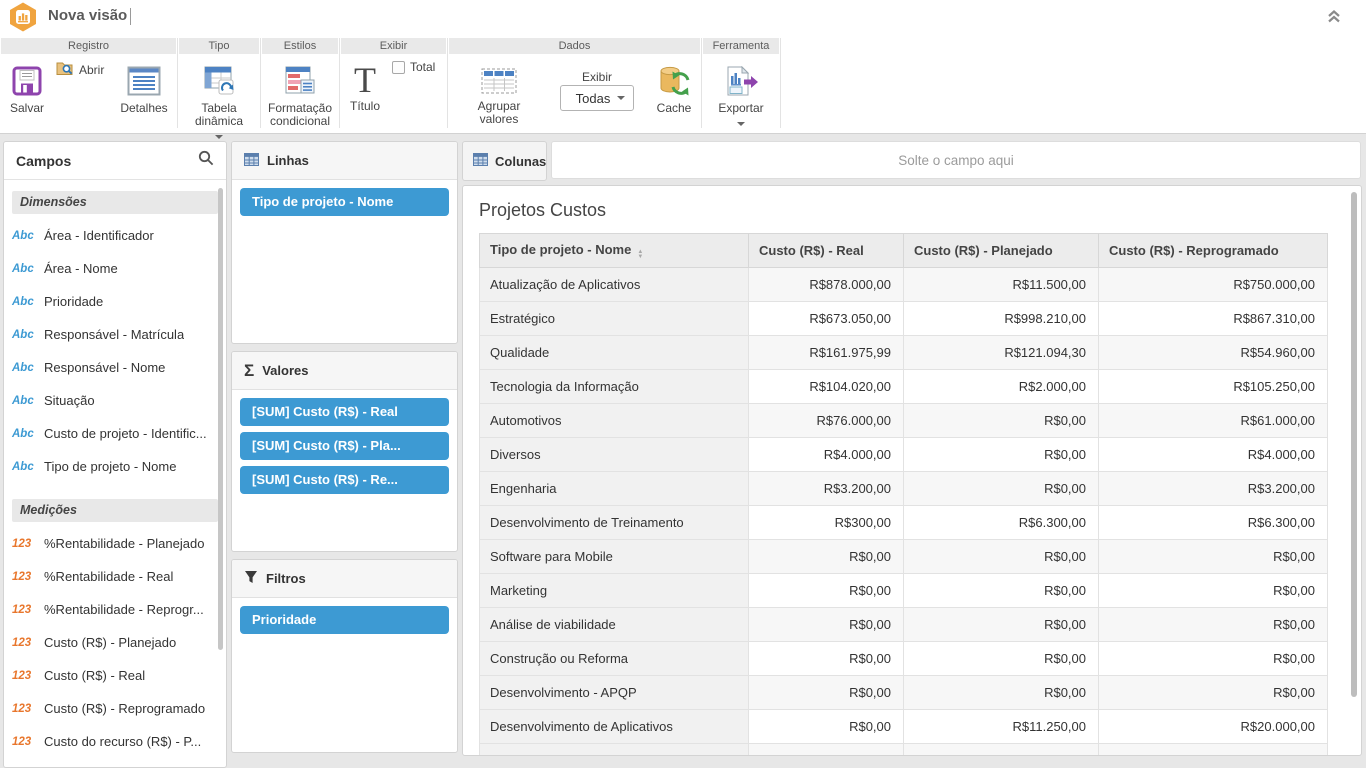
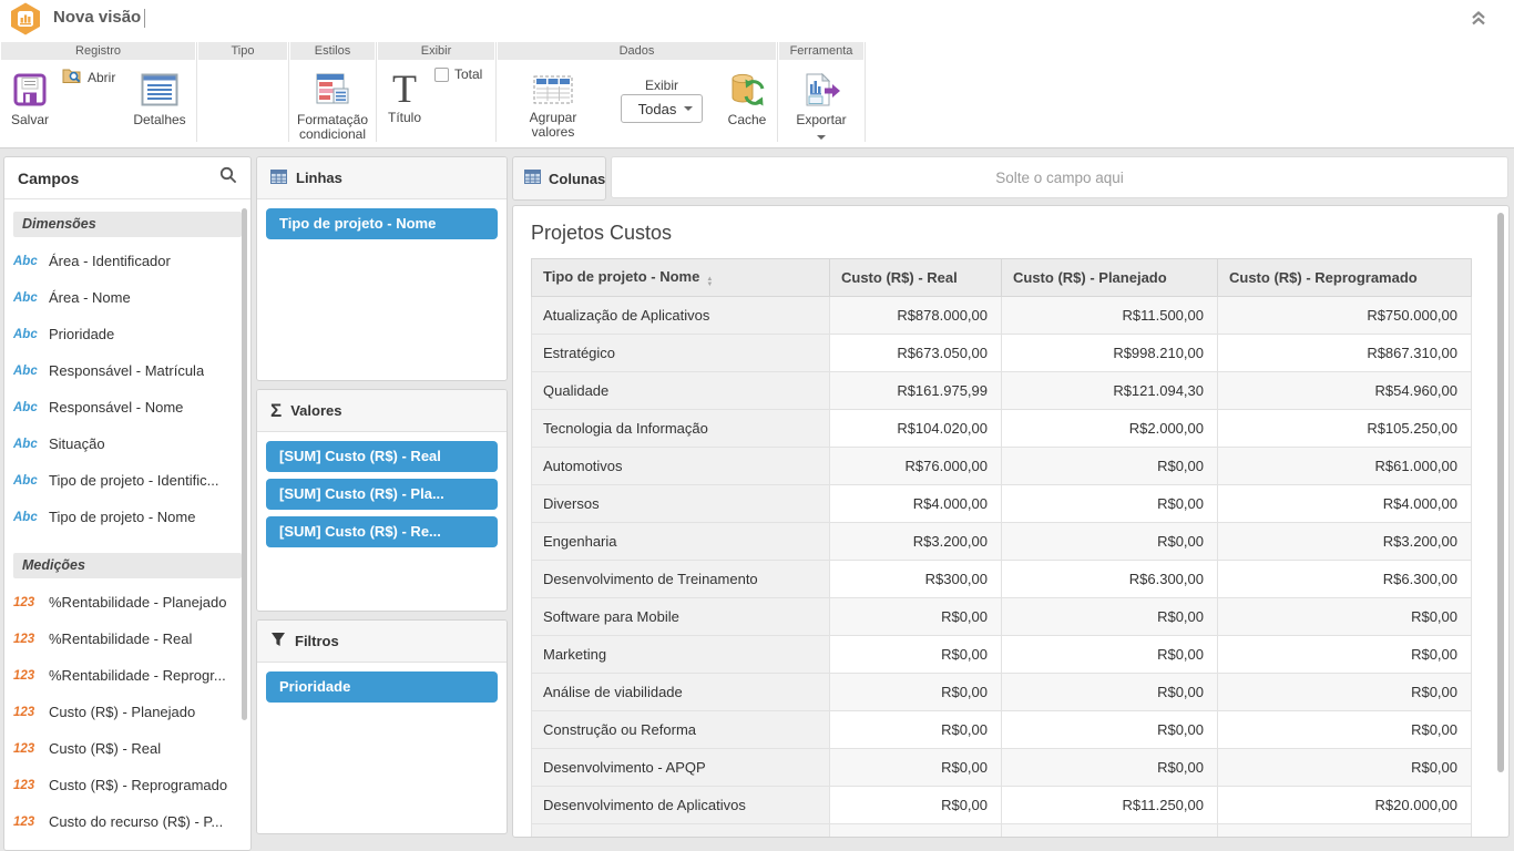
  Nova visão
  Registro
  Tipo
  Estilos
  Exibir
  Dados
  Ferramenta
  Salvar
  Abrir
  Detalhes
- Tabela dinâmica
  Formatação condicional
  T
  Título
  Total
  Agrupar valores
  Exibir
  Todas
  Cache
  Exportar
  Campos
  Dimensões
  Abc
  Área - Identificador
  Abc
  Área - Nome
  Abc
  Prioridade
  Abc
  Responsável - Matrícula
  Abc
  Responsável - Nome
  Abc
  Situação
  Abc
- Custo de projeto - Identific...
+ Tipo de projeto - Identific...
  Abc
  Tipo de projeto - Nome
  Medições
  123
  %Rentabilidade - Planejado
  123
  %Rentabilidade - Real
  123
  %Rentabilidade - Reprogr...
  123
  Custo (R$) - Planejado
  123
  Custo (R$) - Real
  123
  Custo (R$) - Reprogramado
  123
  Custo do recurso (R$) - P...
  Linhas
  Tipo de projeto - Nome
  Σ
  Valores
  [SUM] Custo (R$) - Real
  [SUM] Custo (R$) - Pla...
  [SUM] Custo (R$) - Re...
  Filtros
  Prioridade
  Colunas
  Solte o campo aqui
  Projetos Custos
  Tipo de projeto - Nome	Custo (R$) - Real	Custo (R$) - Planejado	Custo (R$) - Reprogramado
  Atualização de Aplicativos	R$878.000,00	R$11.500,00	R$750.000,00
  Estratégico	R$673.050,00	R$998.210,00	R$867.310,00
  Qualidade	R$161.975,99	R$121.094,30	R$54.960,00
  Tecnologia da Informação	R$104.020,00	R$2.000,00	R$105.250,00
  Automotivos	R$76.000,00	R$0,00	R$61.000,00
  Diversos	R$4.000,00	R$0,00	R$4.000,00
  Engenharia	R$3.200,00	R$0,00	R$3.200,00
  Desenvolvimento de Treinamento	R$300,00	R$6.300,00	R$6.300,00
  Software para Mobile	R$0,00	R$0,00	R$0,00
  Marketing	R$0,00	R$0,00	R$0,00
  Análise de viabilidade	R$0,00	R$0,00	R$0,00
  Construção ou Reforma	R$0,00	R$0,00	R$0,00
  Desenvolvimento - APQP	R$0,00	R$0,00	R$0,00
  Desenvolvimento de Aplicativos	R$0,00	R$11.250,00	R$20.000,00
